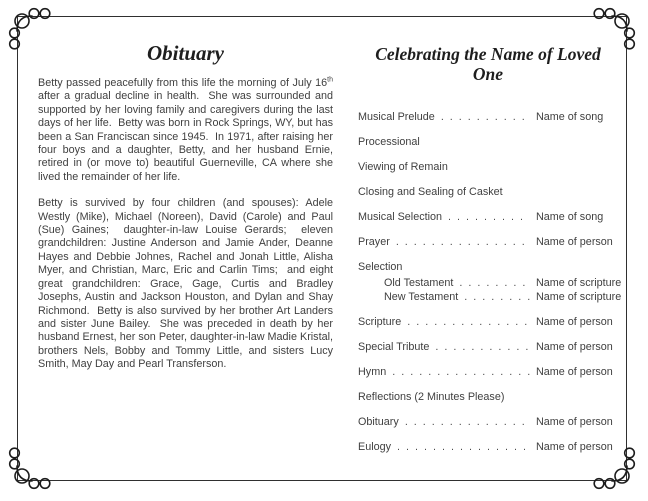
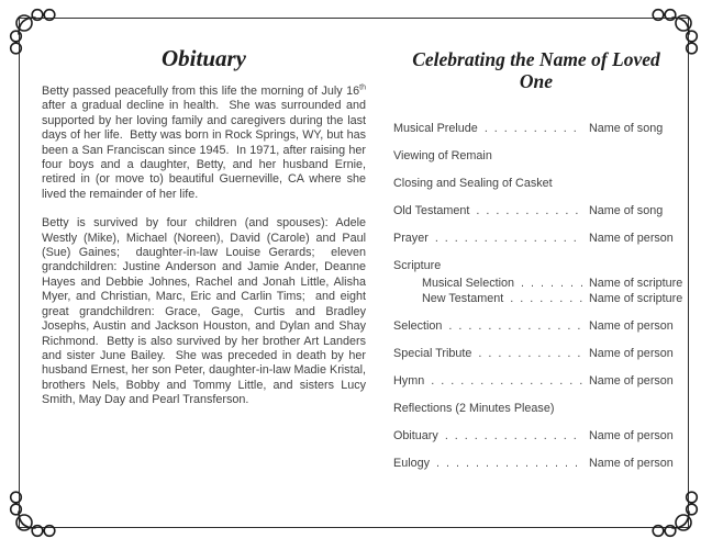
  Obituary
  Betty passed peacefully from this life the morning of July 16 after a gradual decline in health. She was surrounded and supported by her loving family and caregivers during the last days of her life. Betty was born in Rock Springs, WY, but has been a San Franciscan since 1945. In 1971, after raising her four boys and a daughter, Betty, and her husband Ernie, retired in (or move to) beautiful Guerneville, CA where she lived the remainder of her life.
  Betty is survived by four children (and spouses): Adele Westly (Mike), Michael (Noreen), David (Carole) and Paul (Sue) Gaines; daughter-in-law Louise Gerards; eleven grandchildren: Justine Anderson and Jamie Ander, Deanne Hayes and Debbie Johnes, Rachel and Jonah Little, Alisha Myer, and Christian, Marc, Eric and Carlin Tims; and eight great grandchildren: Grace, Gage, Curtis and Bradley Josephs, Austin and Jackson Houston, and Dylan and Shay Richmond. Betty is also survived by her brother Art Landers and sister June Bailey. She was preceded in death by her husband Ernest, her son Peter, daughter-in-law Madie Kristal, brothers Nels, Bobby and Tommy Little, and sisters Lucy Smith, May Day and Pearl Transferson.
  Celebrating the Name of Loved One
  Musical Prelude
  Name of song
- Processional
  Viewing of Remain
  Closing and Sealing of Casket
- Musical Selection
+ Old Testament
  Name of song
  Prayer
  Name of person
- Selection
+ Scripture
- Old Testament
+ Musical Selection
  Name of scripture
  New Testament
  Name of scripture
- Scripture
+ Selection
  Name of person
  Special Tribute
  Name of person
  Hymn
  Name of person
  Reflections (2 Minutes Please)
  Obituary
  Name of person
  Eulogy
  Name of person
